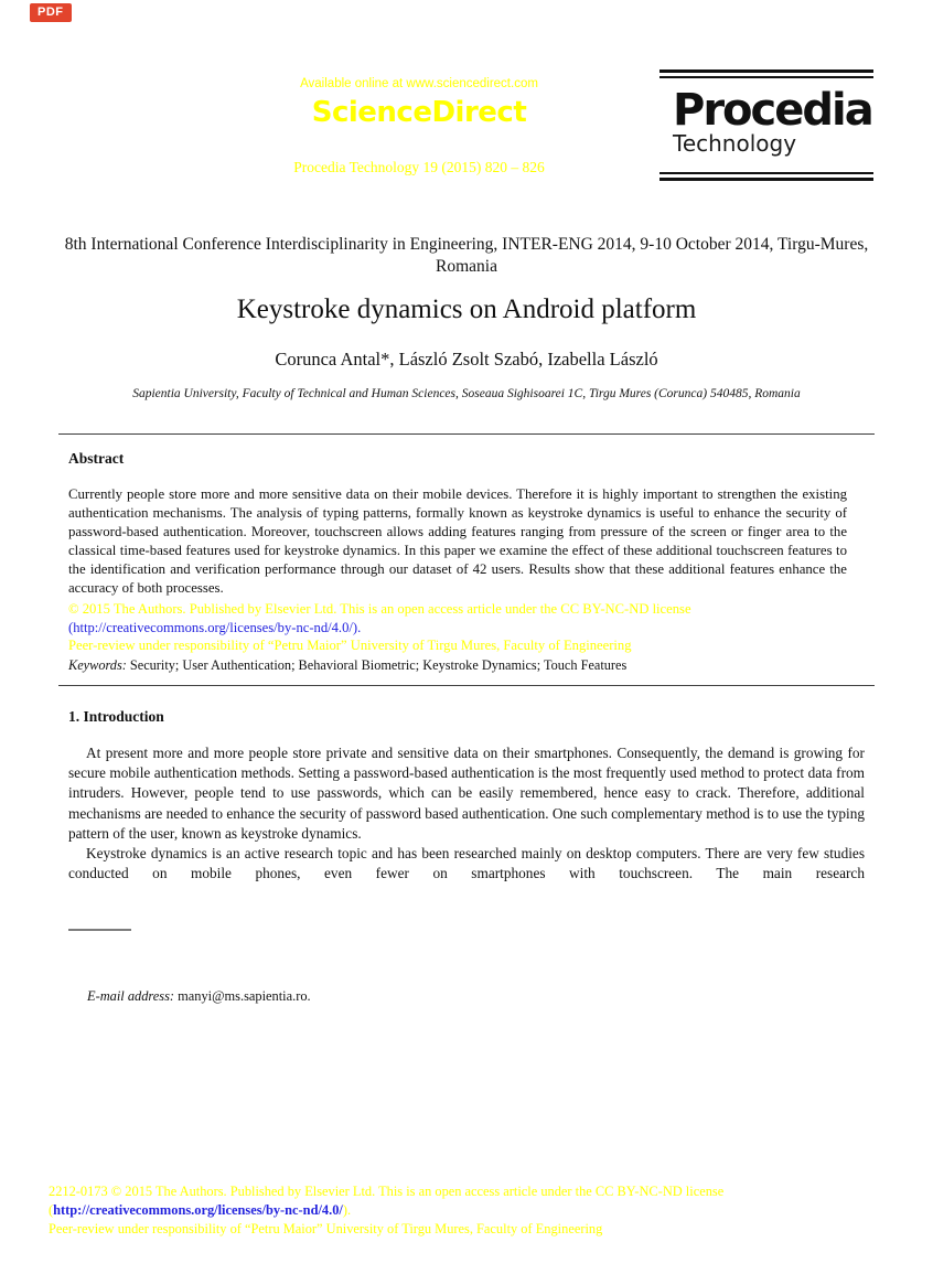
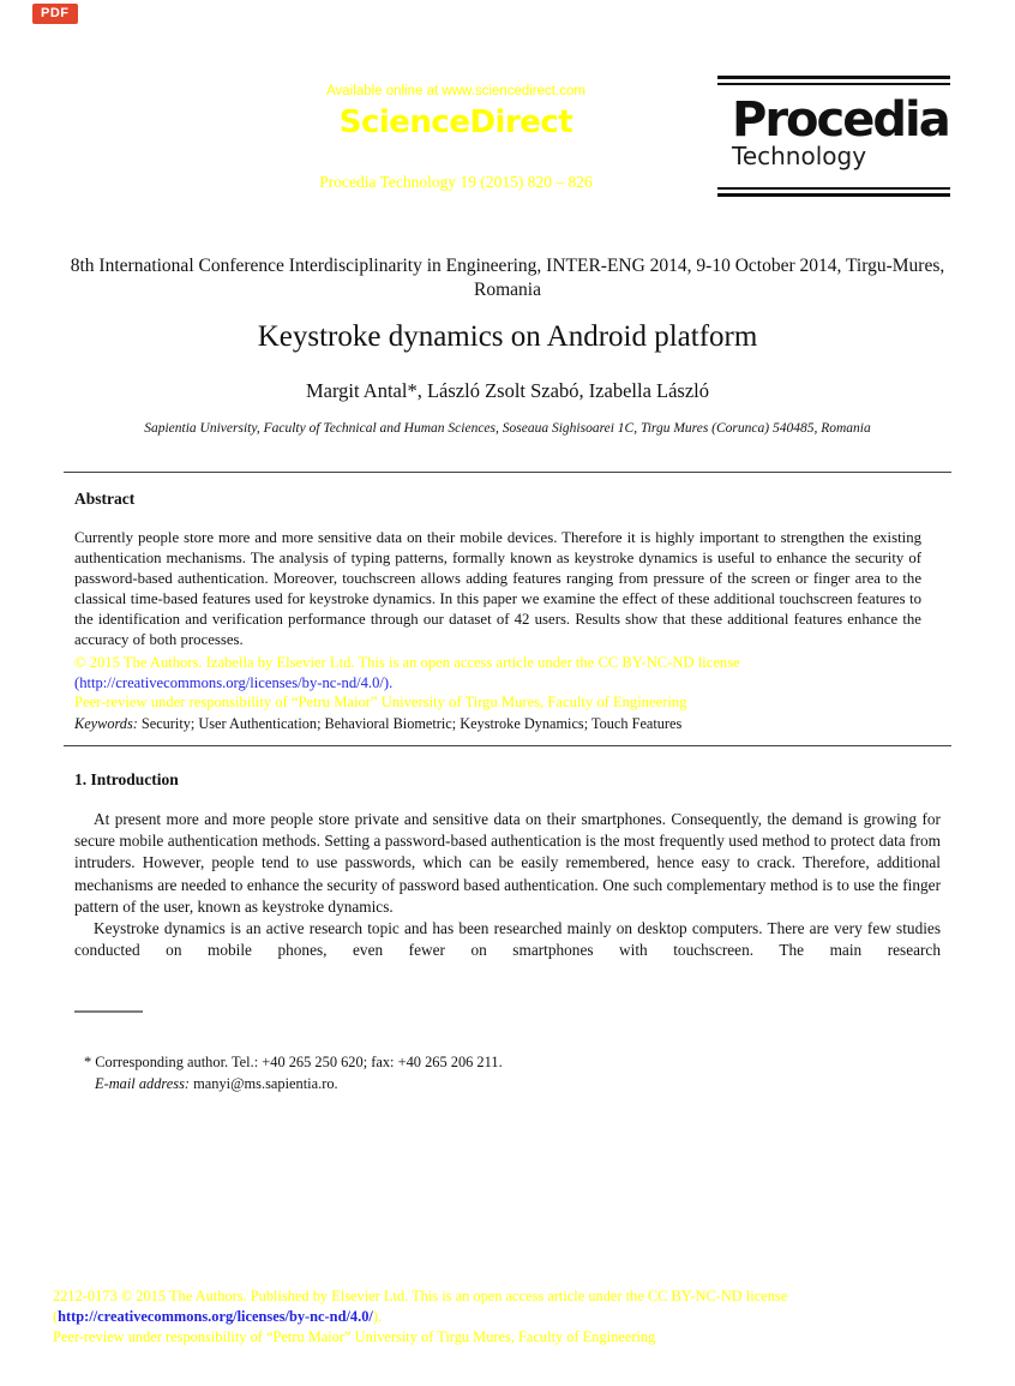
  PDF
  Available online at www.sciencedirect.com
  ScienceDirect
  Procedia Technology 19 (2015) 820 – 826
  Procedia
  Technology
  8th International Conference Interdisciplinarity in Engineering, INTER-ENG 2014, 9-10 October 2014, Tirgu-Mures, Romania
  Keystroke dynamics on Android platform
- Corunca Antal*, László Zsolt Szabó, Izabella László
+ Margit Antal*, László Zsolt Szabó, Izabella László
  Sapientia University, Faculty of Technical and Human Sciences, Soseaua Sighisoarei 1C, Tirgu Mures (Corunca) 540485, Romania
  Abstract
  Currently people store more and more sensitive data on their mobile devices. Therefore it is highly important to strengthen the existing authentication mechanisms. The analysis of typing patterns, formally known as keystroke dynamics is useful to enhance the security of password-based authentication. Moreover, touchscreen allows adding features ranging from pressure of the screen or finger area to the classical time-based features used for keystroke dynamics. In this paper we examine the effect of these additional touchscreen features to the identification and verification performance through our dataset of 42 users. Results show that these additional features enhance the accuracy of both processes.
- © 2015 The Authors. Published by Elsevier Ltd. This is an open access article under the CC BY-NC-ND license
+ © 2015 The Authors. Izabella by Elsevier Ltd. This is an open access article under the CC BY-NC-ND license
  (http://creativecommons.org/licenses/by-nc-nd/4.0/).
  Peer-review under responsibility of “Petru Maior” University of Tirgu Mures, Faculty of Engineering
  Keywords: Security; User Authentication; Behavioral Biometric; Keystroke Dynamics; Touch Features
  1. Introduction
- At present more and more people store private and sensitive data on their smartphones. Consequently, the demand is growing for secure mobile authentication methods. Setting a password-based authentication is the most frequently used method to protect data from intruders. However, people tend to use passwords, which can be easily remembered, hence easy to crack. Therefore, additional mechanisms are needed to enhance the security of password based authentication. One such complementary method is to use the typing pattern of the user, known as keystroke dynamics.
+ At present more and more people store private and sensitive data on their smartphones. Consequently, the demand is growing for secure mobile authentication methods. Setting a password-based authentication is the most frequently used method to protect data from intruders. However, people tend to use passwords, which can be easily remembered, hence easy to crack. Therefore, additional mechanisms are needed to enhance the security of password based authentication. One such complementary method is to use the finger pattern of the user, known as keystroke dynamics.
  Keystroke dynamics is an active research topic and has been researched mainly on desktop computers. There are very few studies conducted on mobile phones, even fewer on smartphones with touchscreen. The main research
+ * Corresponding author. Tel.: +40 265 250 620; fax: +40 265 206 211.
  E-mail address: manyi@ms.sapientia.ro.
  2212-0173 © 2015 The Authors. Published by Elsevier Ltd. This is an open access article under the CC BY-NC-ND license
  (http://creativecommons.org/licenses/by-nc-nd/4.0/).
  Peer-review under responsibility of “Petru Maior” University of Tirgu Mures, Faculty of Engineering
